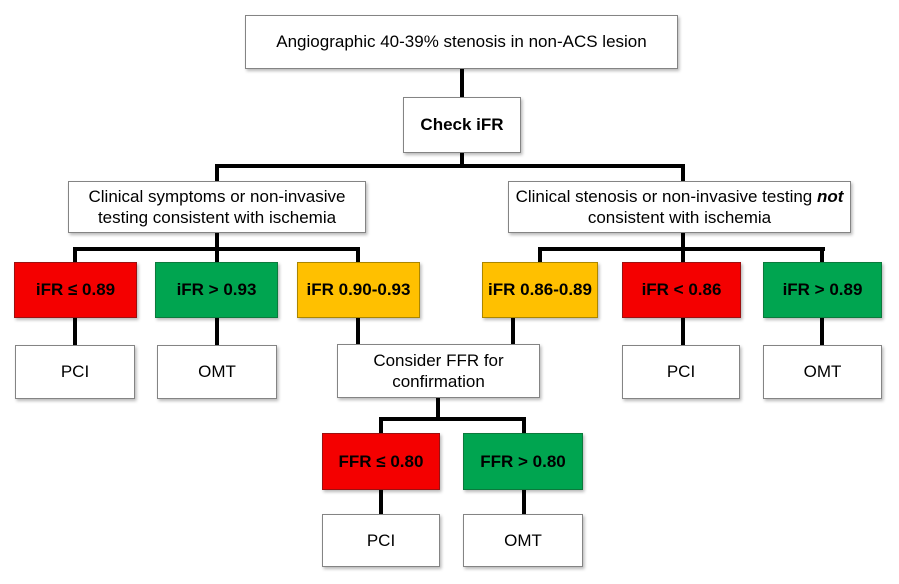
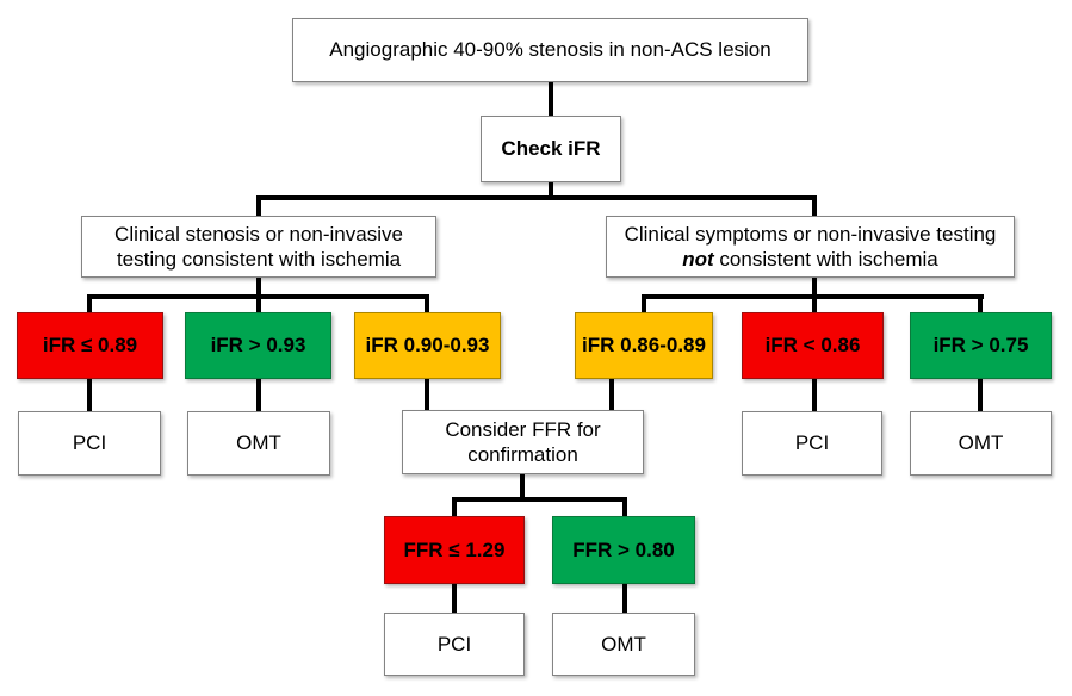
- Angiographic 40-39% stenosis in non-ACS lesion
+ Angiographic 40-90% stenosis in non-ACS lesion
  Check iFR
- Clinical symptoms or non-invasive testing consistent with ischemia
+ Clinical stenosis or non-invasive testing consistent with ischemia
- Clinical stenosis or non-invasive testing not consistent with ischemia
+ Clinical symptoms or non-invasive testing not consistent with ischemia
  iFR ≤ 0.89
  iFR > 0.93
  iFR 0.90-0.93
  iFR 0.86-0.89
  iFR < 0.86
- iFR > 0.89
+ iFR > 0.75
  PCI
  OMT
  Consider FFR for confirmation
  PCI
  OMT
- FFR ≤ 0.80
+ FFR ≤ 1.29
  FFR > 0.80
  PCI
  OMT
